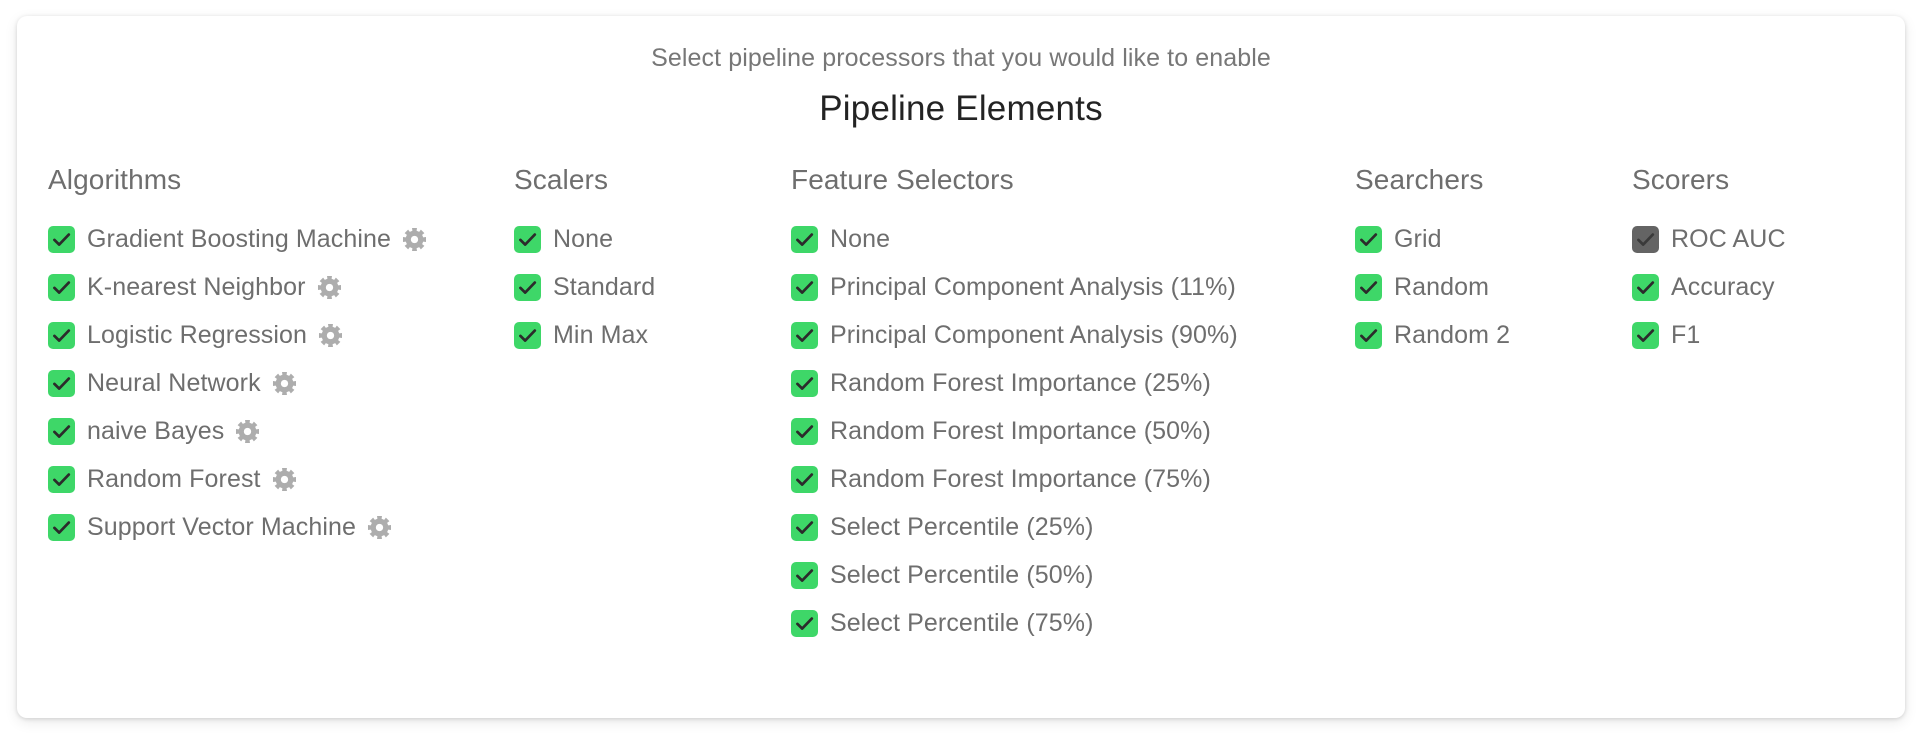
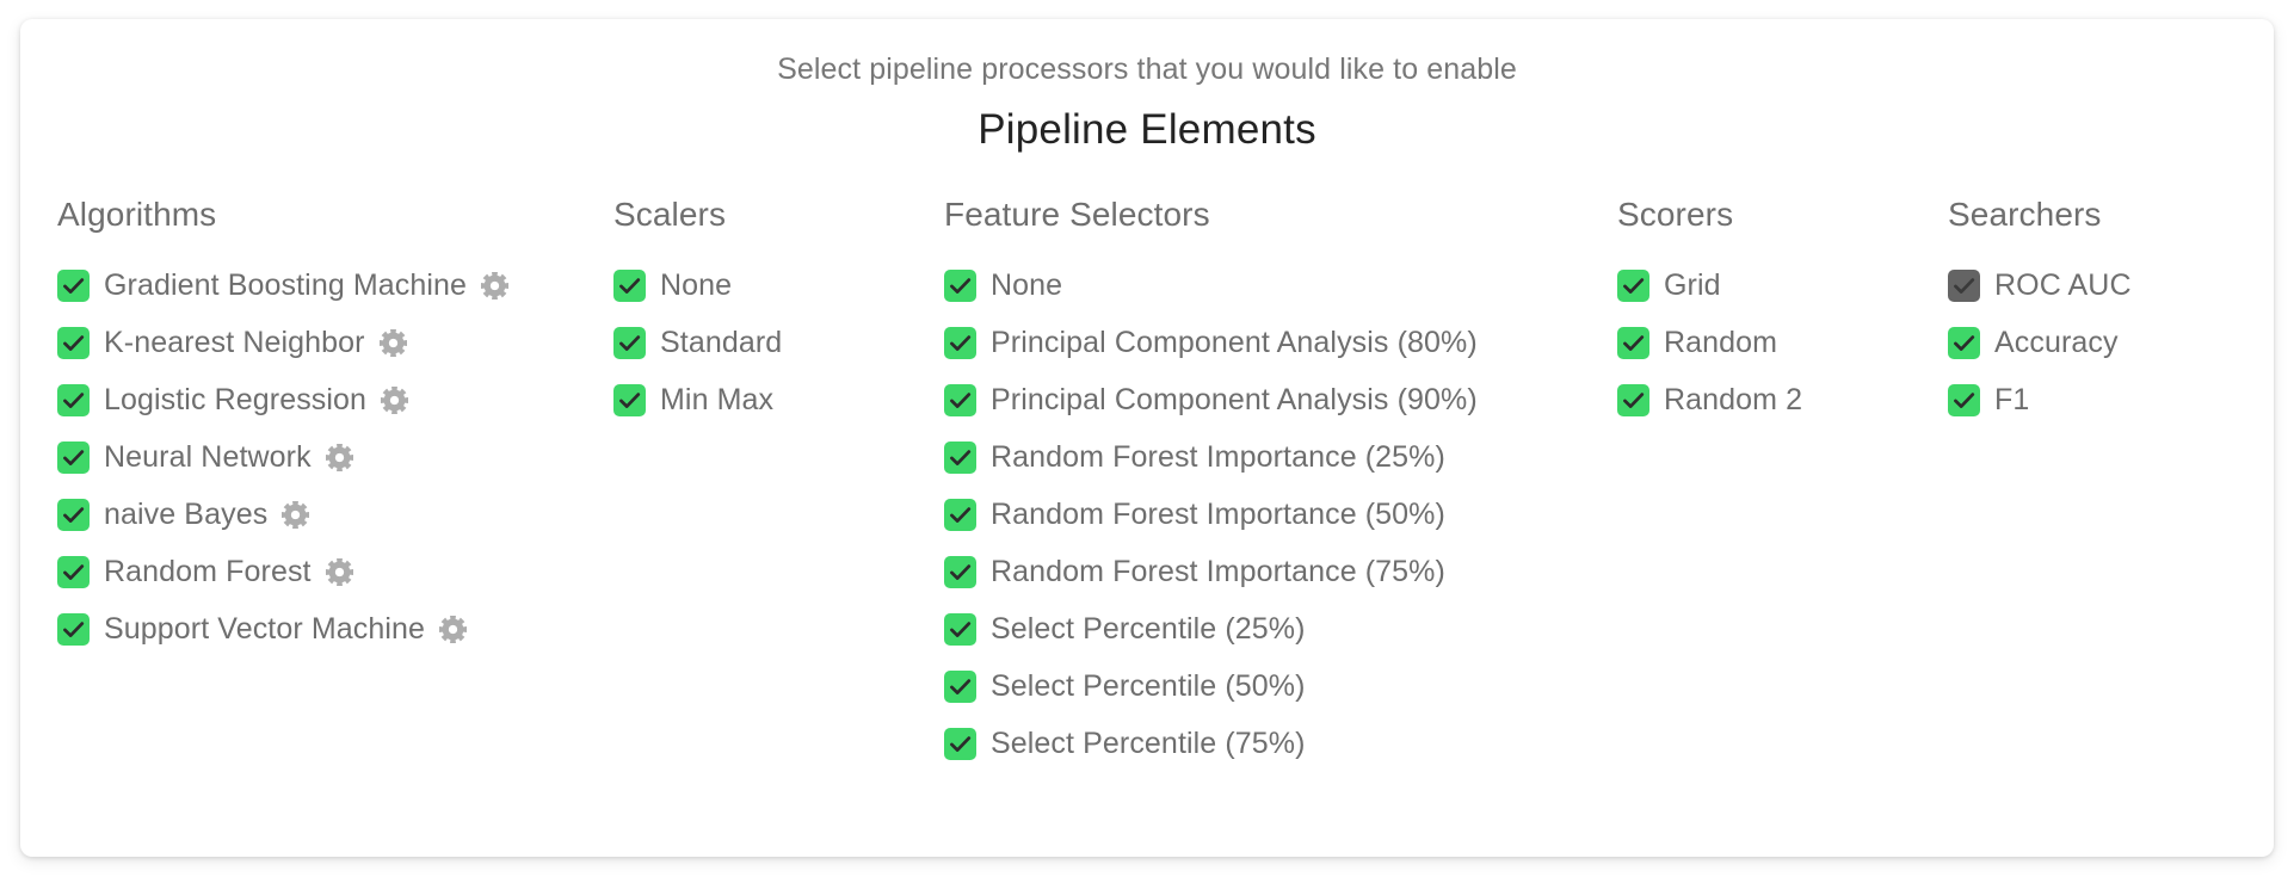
  Select pipeline processors that you would like to enable
  Pipeline Elements
  Algorithms
  Gradient Boosting Machine
  K-nearest Neighbor
  Logistic Regression
  Neural Network
  naive Bayes
  Random Forest
  Support Vector Machine
  Scalers
  None
  Standard
  Min Max
  Feature Selectors
  None
- Principal Component Analysis (11%)
+ Principal Component Analysis (80%)
  Principal Component Analysis (90%)
  Random Forest Importance (25%)
  Random Forest Importance (50%)
  Random Forest Importance (75%)
  Select Percentile (25%)
  Select Percentile (50%)
  Select Percentile (75%)
- Searchers
+ Scorers
  Grid
  Random
  Random 2
- Scorers
+ Searchers
  ROC AUC
  Accuracy
  F1
